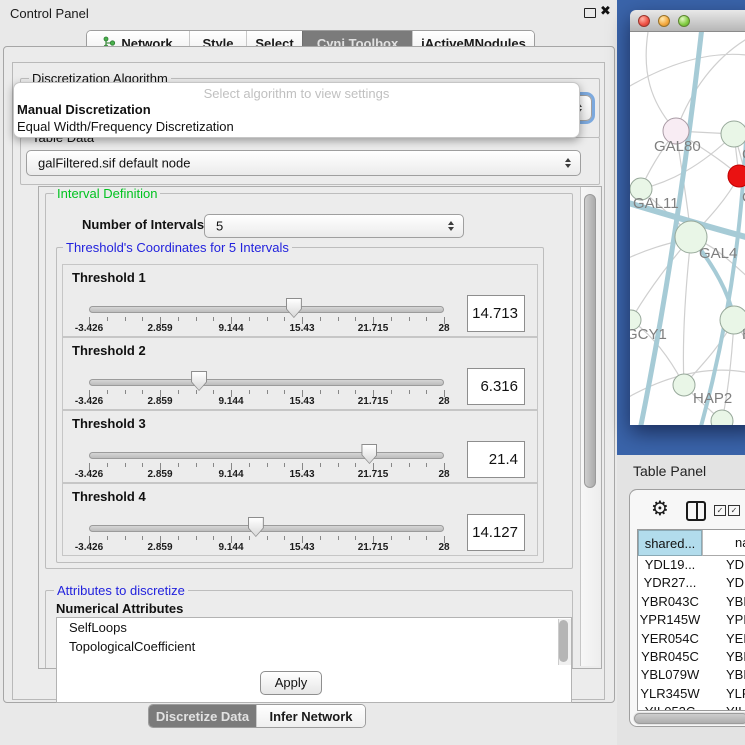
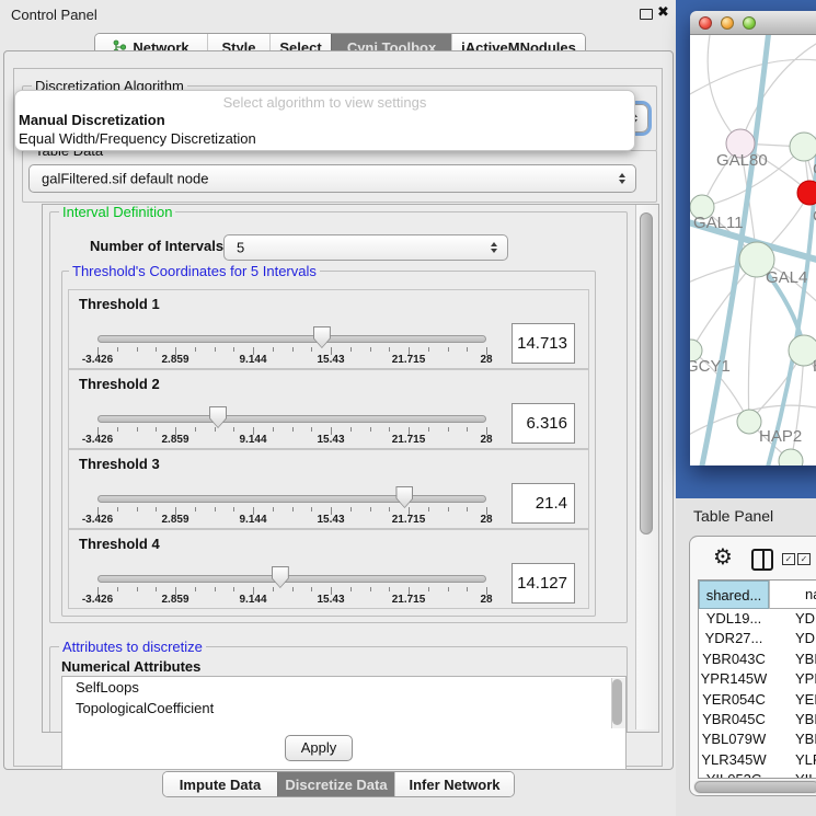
  Control Panel
  ✖
  Network
  Style
  Select
  Cyni Toolbox
  jActiveMNodules
  Discretization Algorithm
  galFiltered.sif default node
  Interval Definition
  Number of Intervals
  5
  Threshold's Coordinates for 5 Intervals
  Threshold 1
  -3.426
  2.859
  9.144
  15.43
  21.715
  28
  14.713
  Threshold 2
  -3.426
  2.859
  9.144
  15.43
  21.715
  28
  6.316
  Threshold 3
  -3.426
  2.859
  9.144
  15.43
  21.715
  28
  21.4
  Threshold 4
  -3.426
  2.859
  9.144
  15.43
  21.715
  28
  14.127
  Attributes to discretize
  Numerical Attributes
  SelfLoops
  TopologicalCoefficient
  Apply
+ Impute Data
  Discretize Data
  Infer Network
  GAL80
  GAL11
  GAL4
  GCY1
  HAP2
  Table Panel
  ⚙
  ✓
  ✓
  shared...
  YDL19... YD
  YDR27... YD
  YBR043C YB
  YPR145W YP
  YER054C YE
  YBR045C YB
  YBL079W YB
  YLR345W YL
  Select algorithm to view settings
  Manual Discretization
  Equal Width/Frequency Discretization
